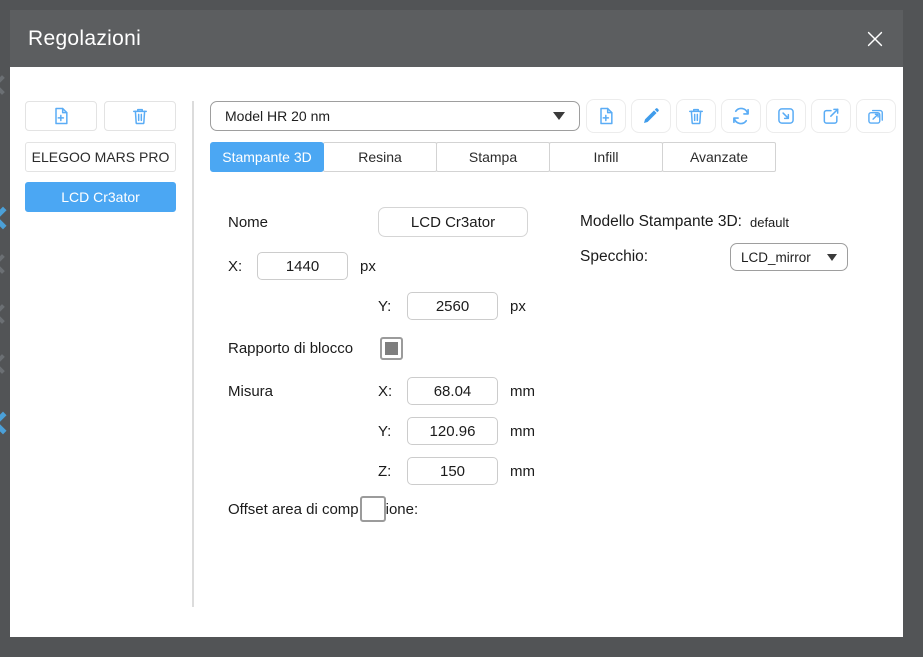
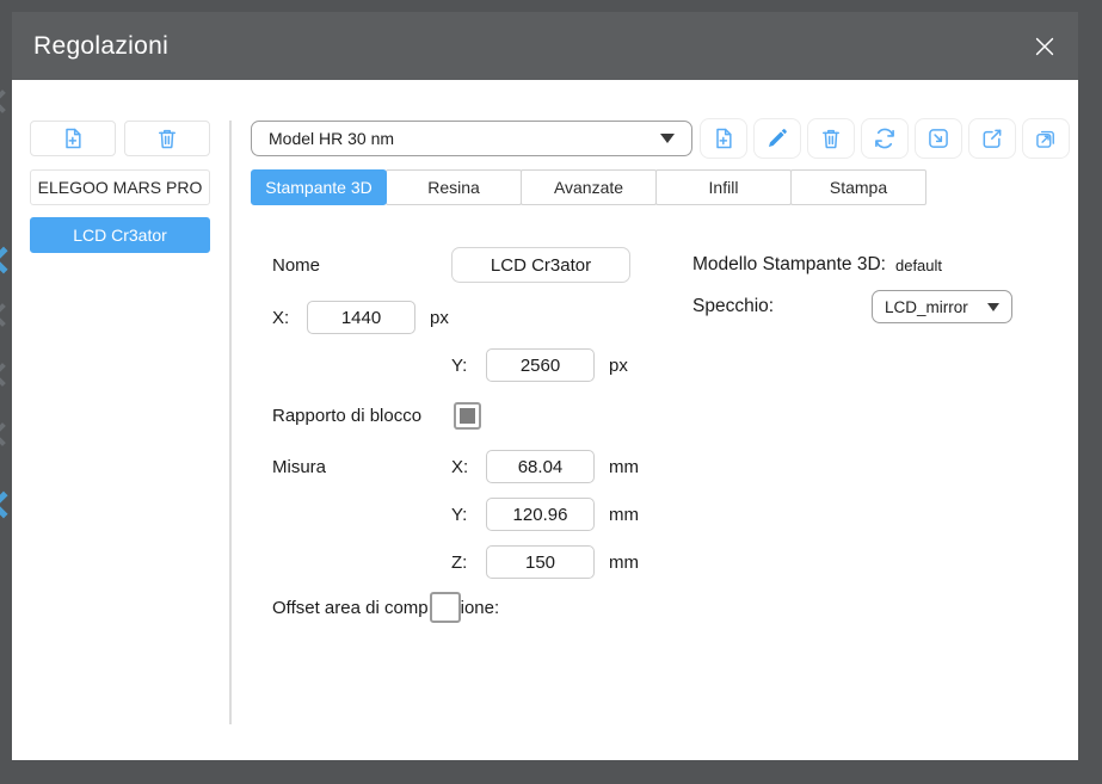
  Regolazioni
  ELEGOO MARS PRO
  LCD Cr3ator
- Model HR 20 nm
+ Model HR 30 nm
  Stampante 3D
  Resina
- Stampa
+ Avanzate
  Infill
- Avanzate
+ Stampa
  Nome
  LCD Cr3ator
  X:
  1440
  px
  Y:
  2560
  px
  Rapporto di blocco
  Misura
  X:
  68.04
  mm
  Y:
  120.96
  mm
  Z:
  150
  mm
  Offset area di comp
  ione:
  Modello Stampante 3D:
  default
  Specchio:
  LCD_mirror
